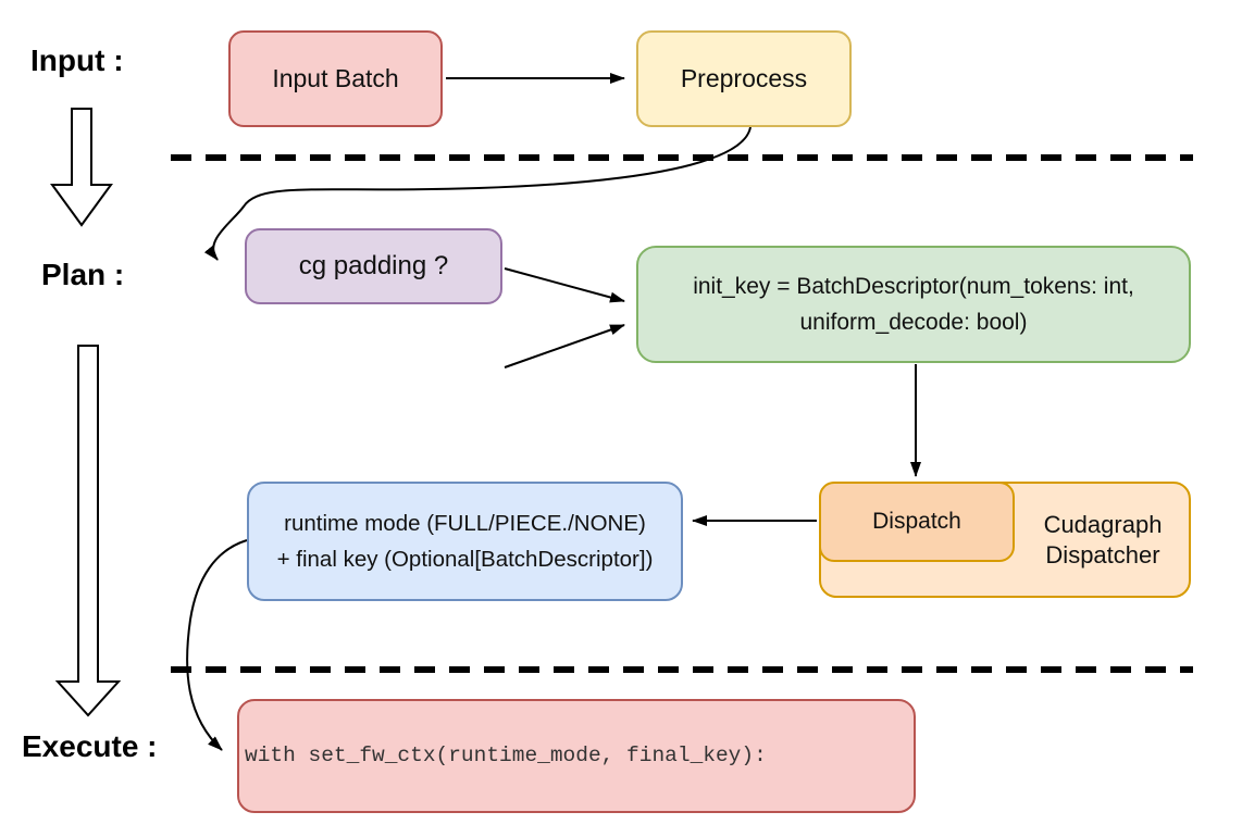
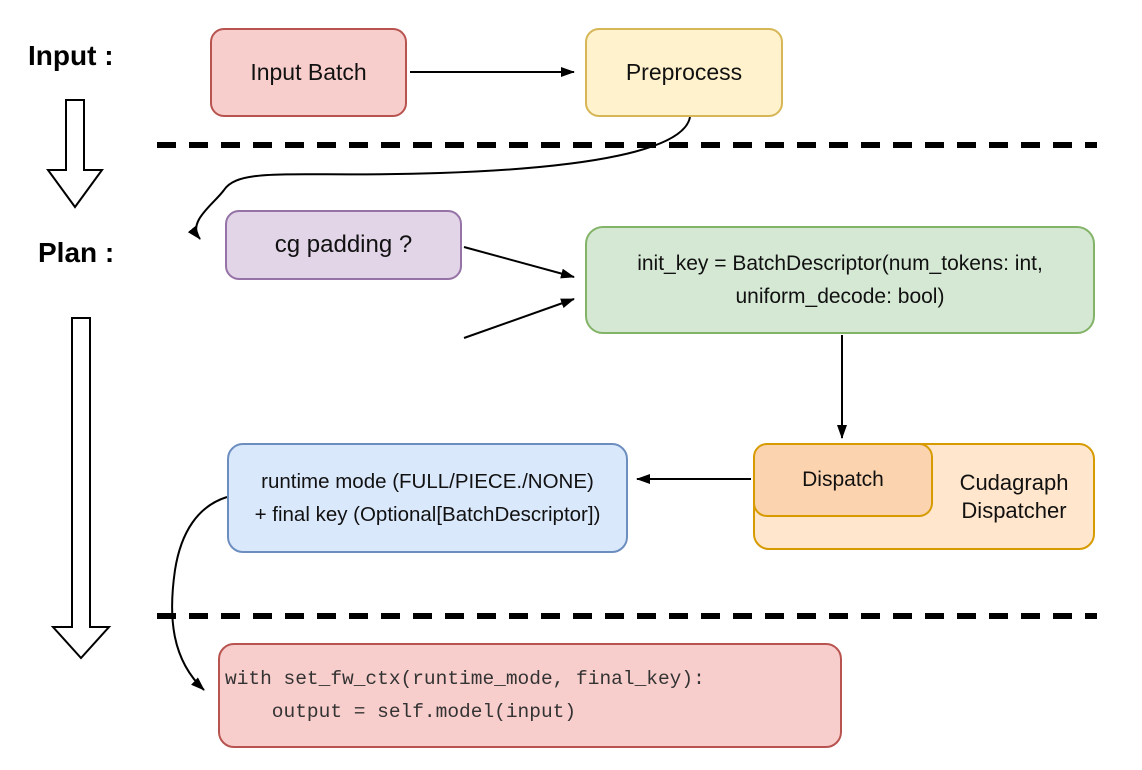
  Input :
  Plan :
- Execute :
  Input Batch
  Preprocess
  cg padding ?
  init_key = BatchDescriptor(num_tokens: int,
  uniform_decode: bool)
  Cudagraph Dispatcher
  Dispatch
  runtime mode (FULL/PIECE./NONE)
  + final key (Optional[BatchDescriptor])
  with set_fw_ctx(runtime_mode, final_key):
+ output = self.model(input)
